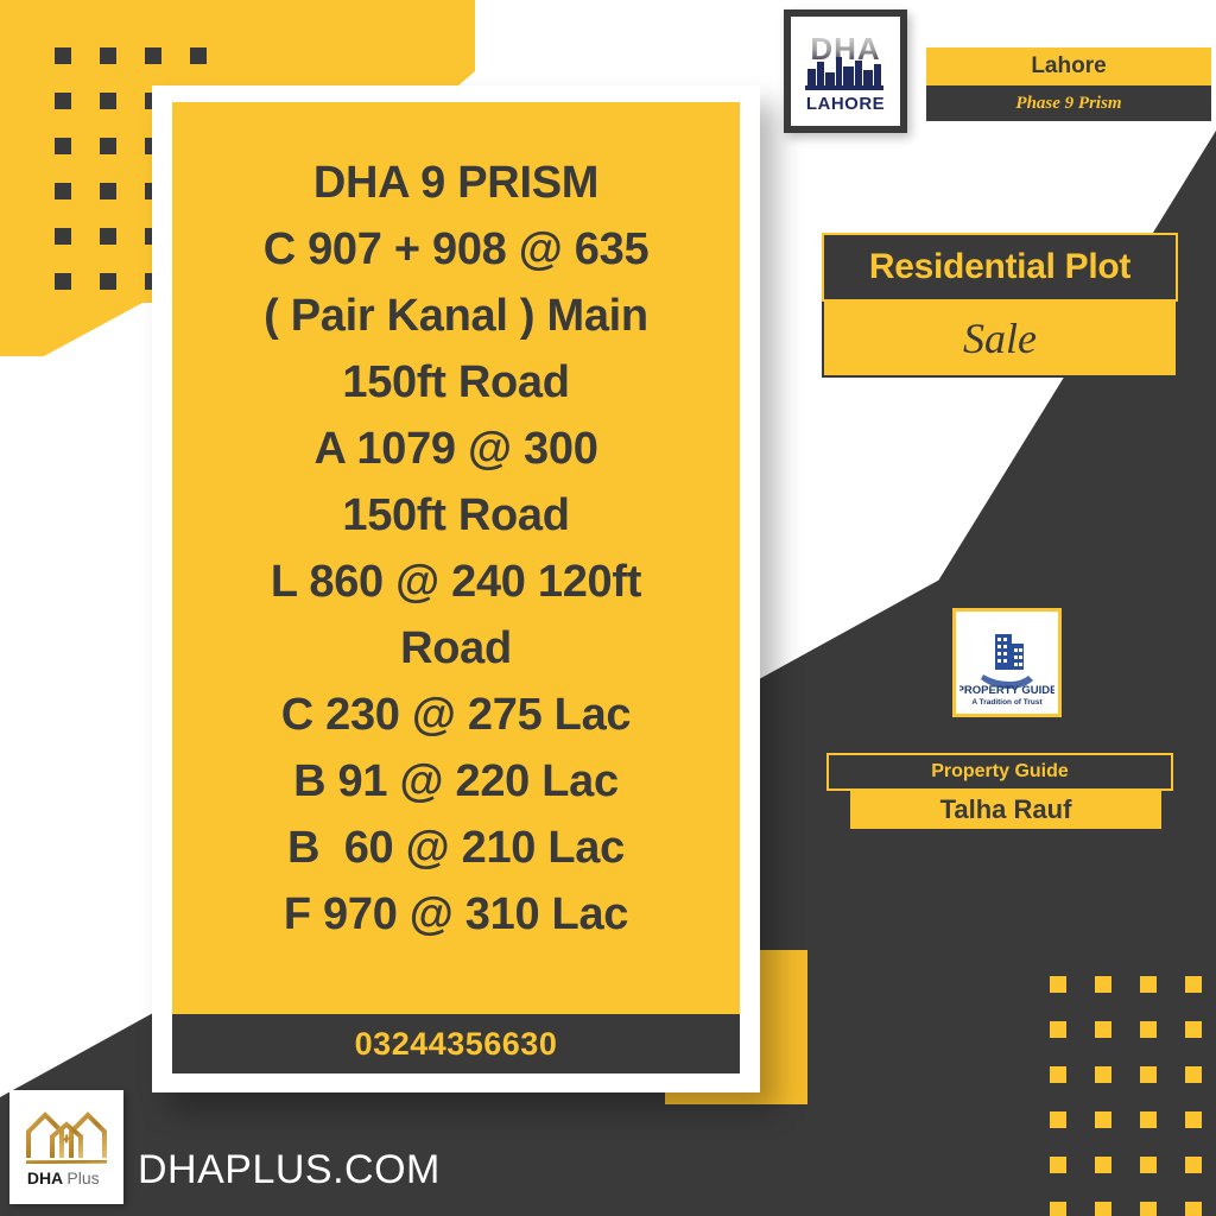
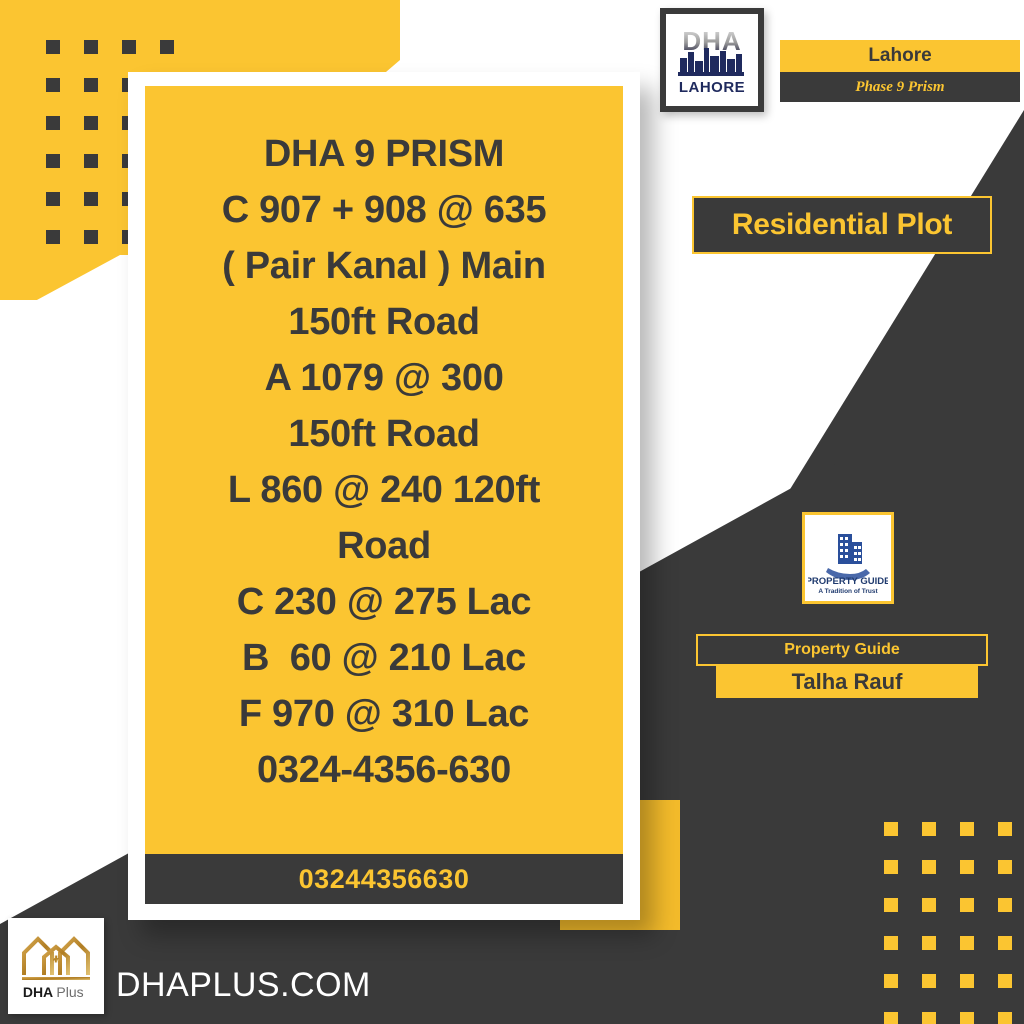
  DHA 9 PRISM
  C 907 + 908 @ 635
  ( Pair Kanal ) Main
  150ft Road
  A 1079 @ 300
  150ft Road
  L 860 @ 240 120ft
  Road
  C 230 @ 275 Lac
- B 91 @ 220 Lac
  B 60 @ 210 Lac
  F 970 @ 310 Lac
+ 0324-4356-630
  03244356630
  DHA
  LAHORE
  Lahore
  Phase 9 Prism
  Residential Plot
- Sale
  PROPERTY GUIDE
  Property Guide
  Talha Rauf
  DHA
  Plus
  DHAPLUS.COM
